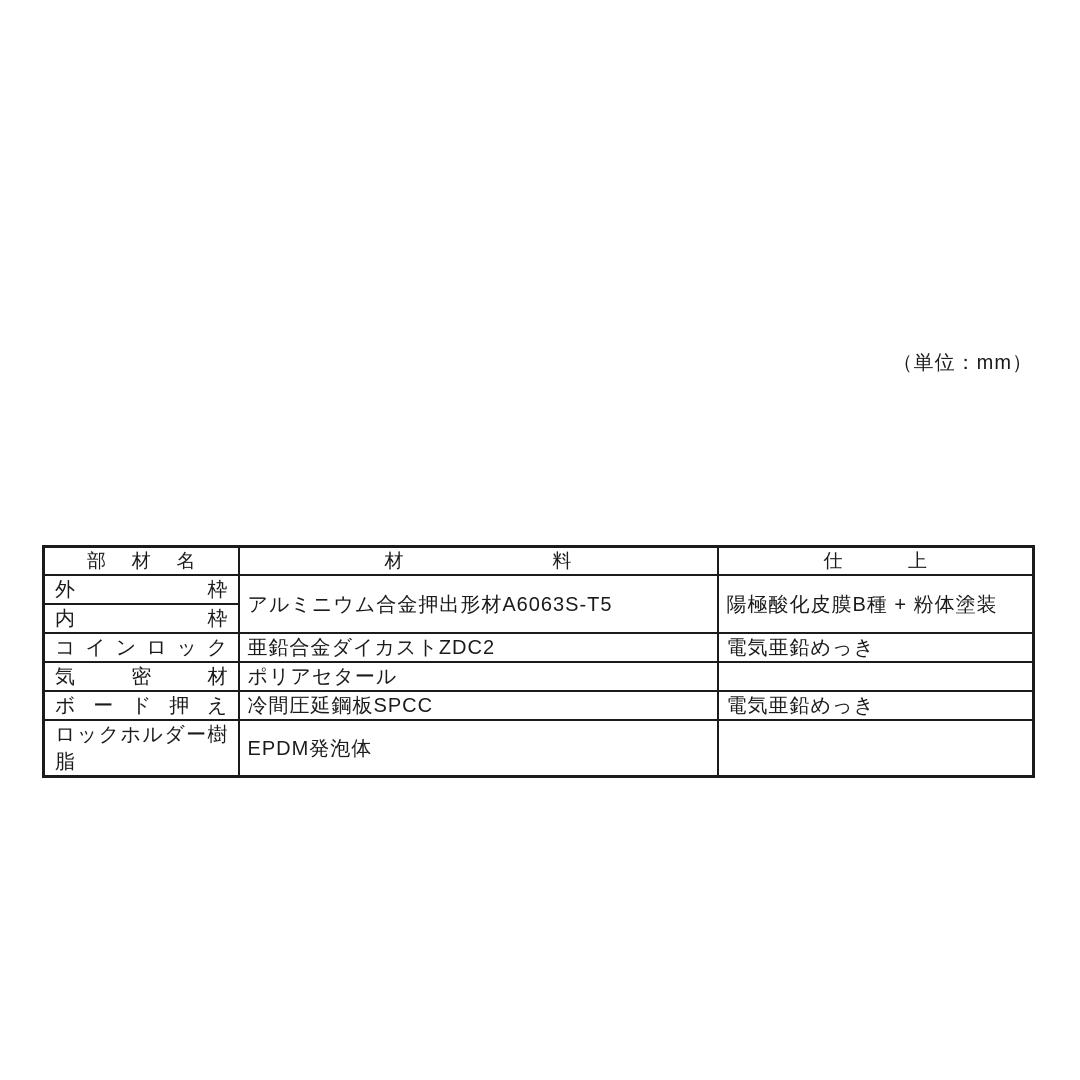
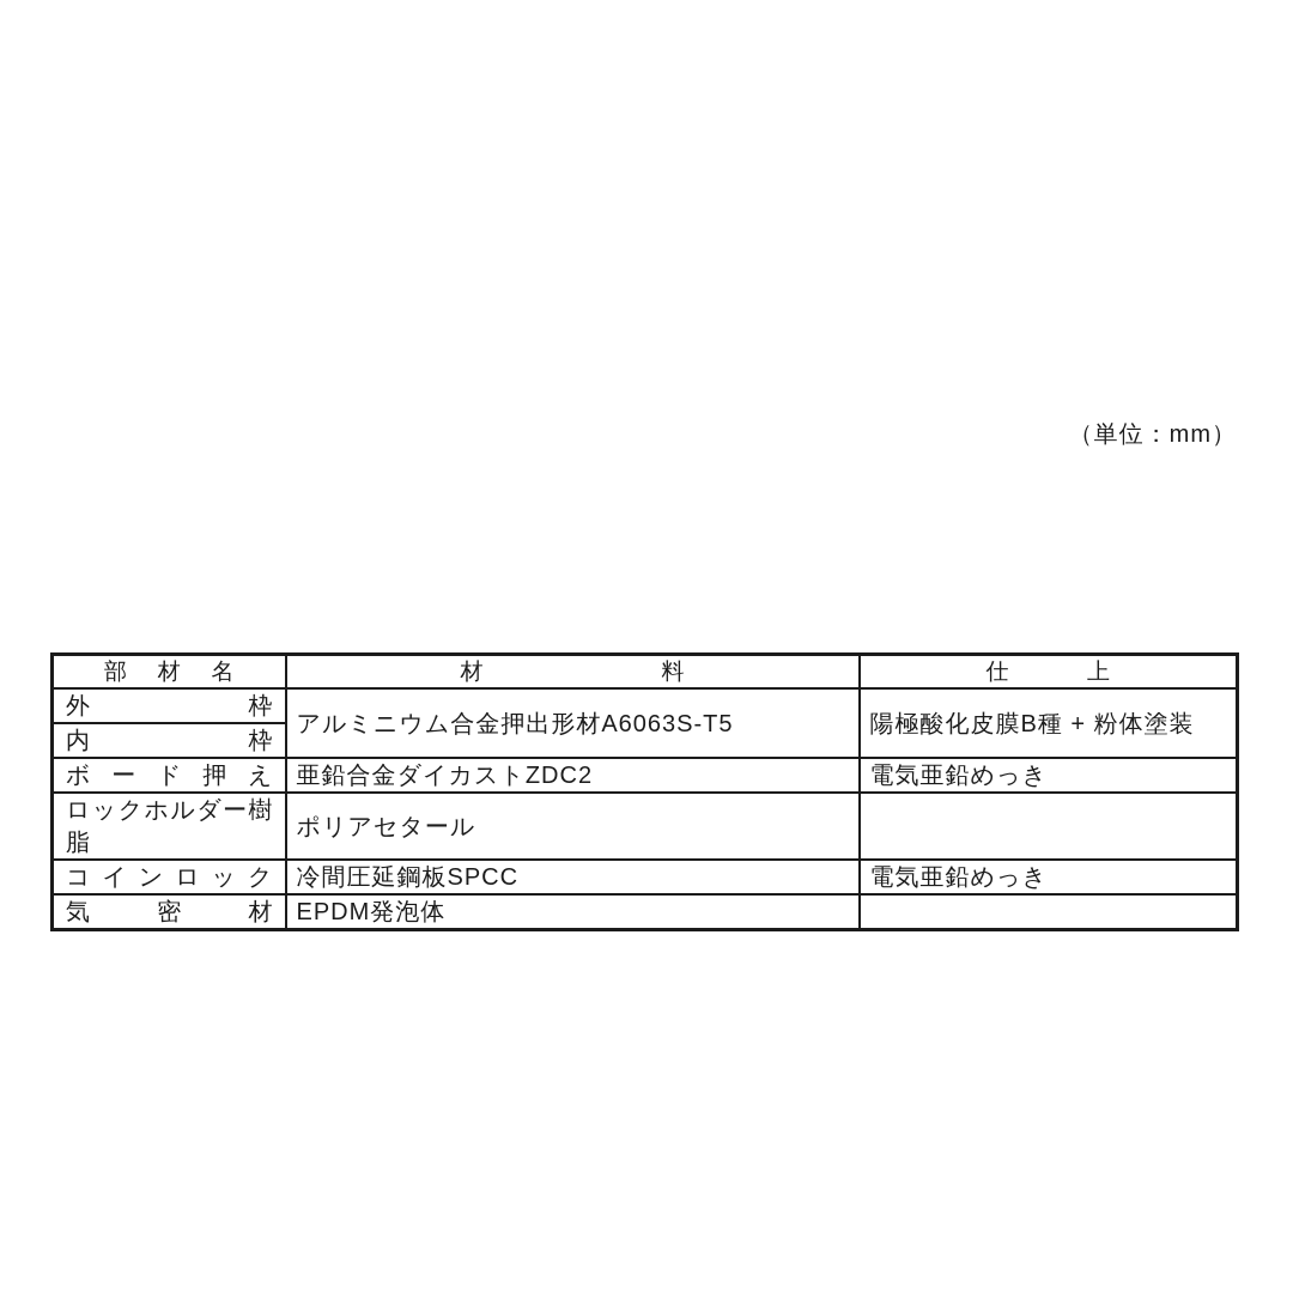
  （単位：mm）
  部 材 名	材 料	仕 上
  外 枠	アルミニウム合金押出形材A6063S-T5	陽極酸化皮膜B種 + 粉体塗装
  内 枠
- コ イ ン ロ ッ ク	亜鉛合金ダイカストZDC2	電気亜鉛めっき
+ ボ ー ド 押 え	亜鉛合金ダイカストZDC2	電気亜鉛めっき
- 気 密 材	ポリアセタール
+ ロックホルダー樹脂	ポリアセタール
- ボ ー ド 押 え	冷間圧延鋼板SPCC	電気亜鉛めっき
+ コ イ ン ロ ッ ク	冷間圧延鋼板SPCC	電気亜鉛めっき
- ロックホルダー樹脂	EPDM発泡体
+ 気 密 材	EPDM発泡体
